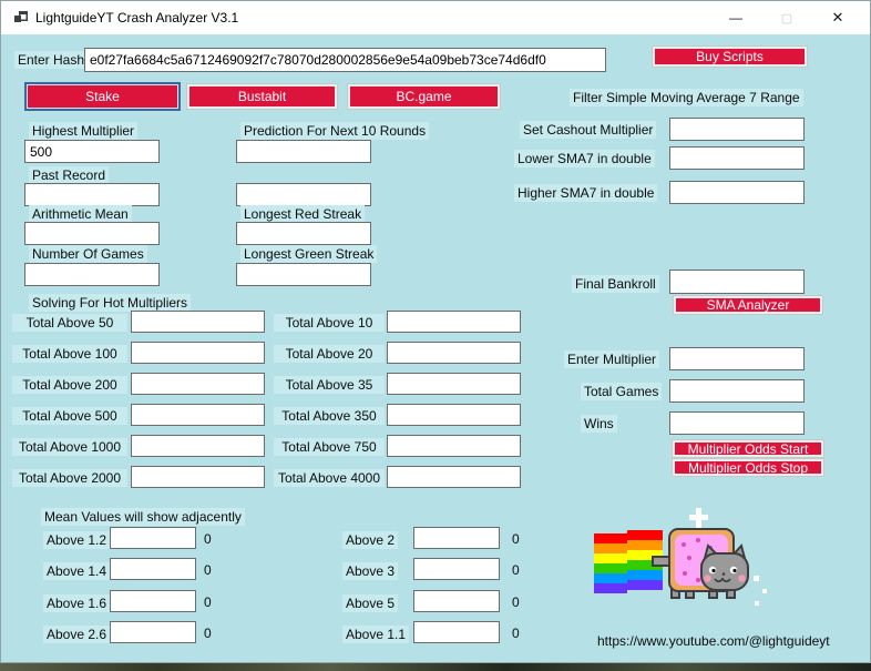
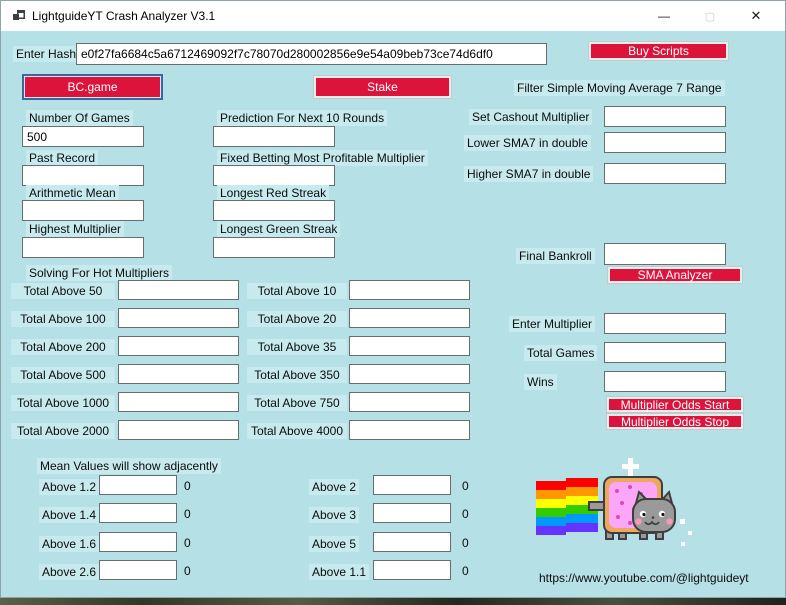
  LightguideYT Crash Analyzer V3.1
  —
  ▢
  ✕
  Enter Hash
  e0f27fa6684c5a6712469092f7c78070d280002856e9e54a09beb73ce74d6df0
  Buy Scripts
- Stake
+ BC.game
- Bustabit
- BC.game
+ Stake
  Filter Simple Moving Average 7 Range
- Highest Multiplier
+ Number Of Games
  500
  Past Record
  Arithmetic Mean
- Number Of Games
+ Highest Multiplier
  Prediction For Next 10 Rounds
+ Fixed Betting Most Profitable Multiplier
  Longest Red Streak
  Longest Green Streak
  Set Cashout Multiplier
  Lower SMA7 in double
  Higher SMA7 in double
  Final Bankroll
  SMA Analyzer
  Solving For Hot Multipliers
  Total Above 50
  Total Above 10
  Total Above 100
  Total Above 20
  Total Above 200
  Total Above 35
  Total Above 500
  Total Above 350
  Total Above 1000
  Total Above 750
  Total Above 2000
  Total Above 4000
  Enter Multiplier
  Total Games
  Wins
  Multiplier Odds Start
  Multiplier Odds Stop
  Mean Values will show adjacently
  Above 1.2
  0
  Above 2
  0
  Above 1.4
  0
  Above 3
  0
  Above 1.6
  0
  Above 5
  0
  Above 2.6
  0
  Above 1.1
  0
  https://www.youtube.com/@lightguideyt
